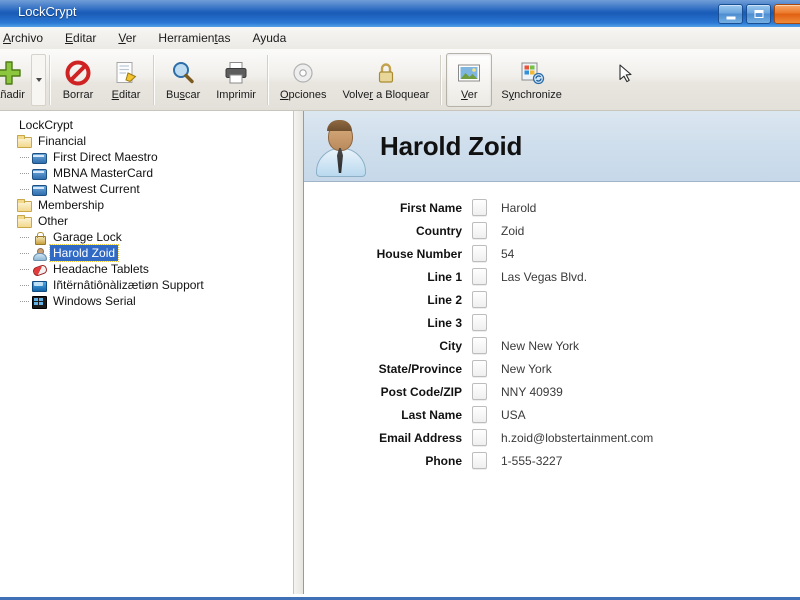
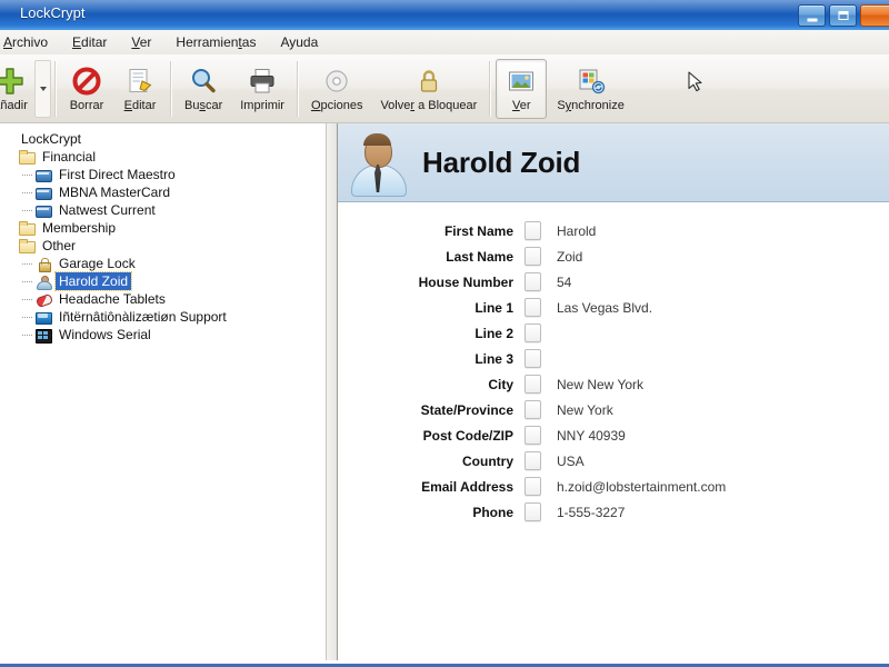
  LockCrypt
  Archivo
  Editar
  Ver
  Herramientas
  Ayuda
  ñadir
  Borrar
  Editar
  Buscar
  Imprimir
  Opciones
  Volver a Bloquear
  Ver
  Synchronize
  LockCrypt
  Financial
  First Direct Maestro
  MBNA MasterCard
  Natwest Current
  Membership
  Other
  Garage Lock
  Harold Zoid
  Headache Tablets
  Iñtërnâtiônàlizætiøn Support
  Windows Serial
  Harold Zoid
  First Name
  Harold
- Country
+ Last Name
  Zoid
  House Number
  54
  Line 1
  Las Vegas Blvd.
  Line 2
  Line 3
  City
  New New York
  State/Province
  New York
  Post Code/ZIP
  NNY 40939
- Last Name
+ Country
  USA
  Email Address
  h.zoid@lobstertainment.com
  Phone
  1-555-3227
